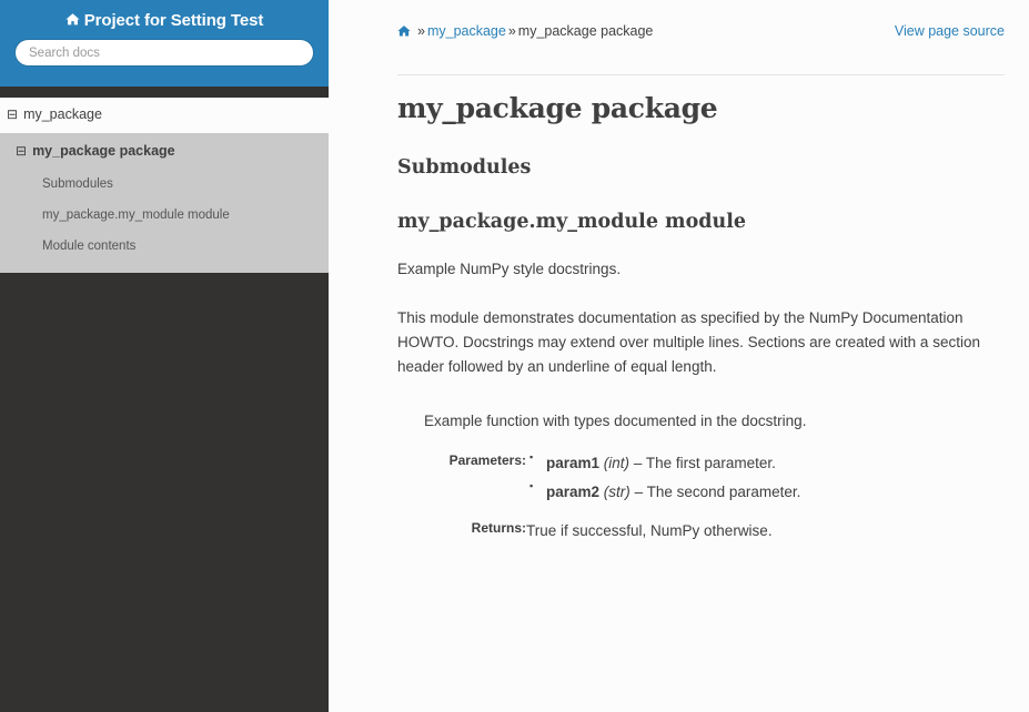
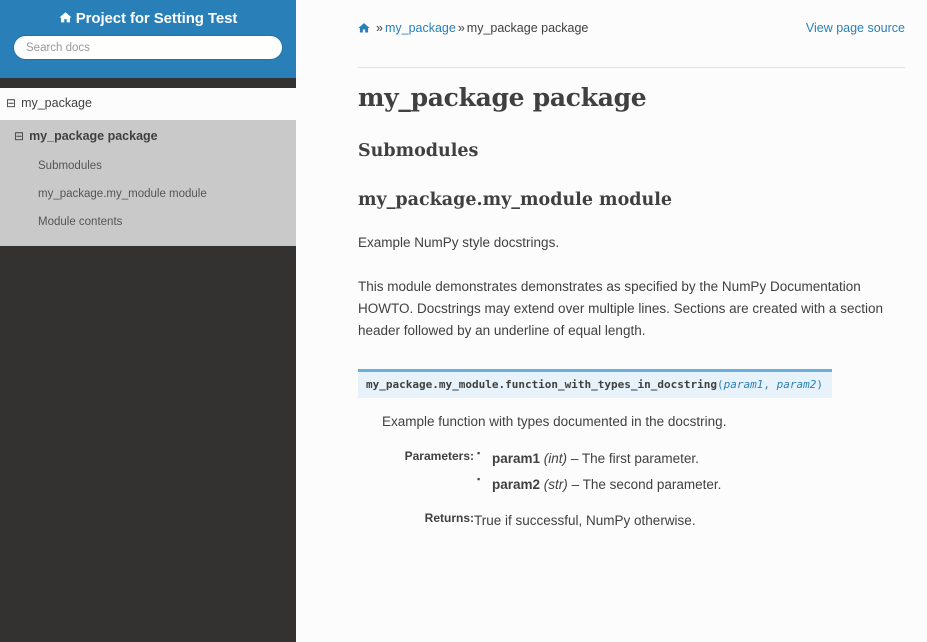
  Project for Setting Test
  Search docs
  ⊟ my_package
  ⊟ my_package package
  Submodules
  my_package.my_module module
  Module contents
  » my_package » my_package package
  View page source
  my_package package
  Submodules
  my_package.my_module module
  Example NumPy style docstrings.
- This module demonstrates documentation as specified by the NumPy Documentation HOWTO. Docstrings may extend over multiple lines. Sections are created with a section header followed by an underline of equal length.
+ This module demonstrates demonstrates as specified by the NumPy Documentation HOWTO. Docstrings may extend over multiple lines. Sections are created with a section header followed by an underline of equal length.
+ my_package.my_module.function_with_types_in_docstring(param1, param2)
  Example function with types documented in the docstring.
  Parameters:	param1 (int) – The first parameter. param2 (str) – The second parameter.
  Returns:	True if successful, NumPy otherwise.
